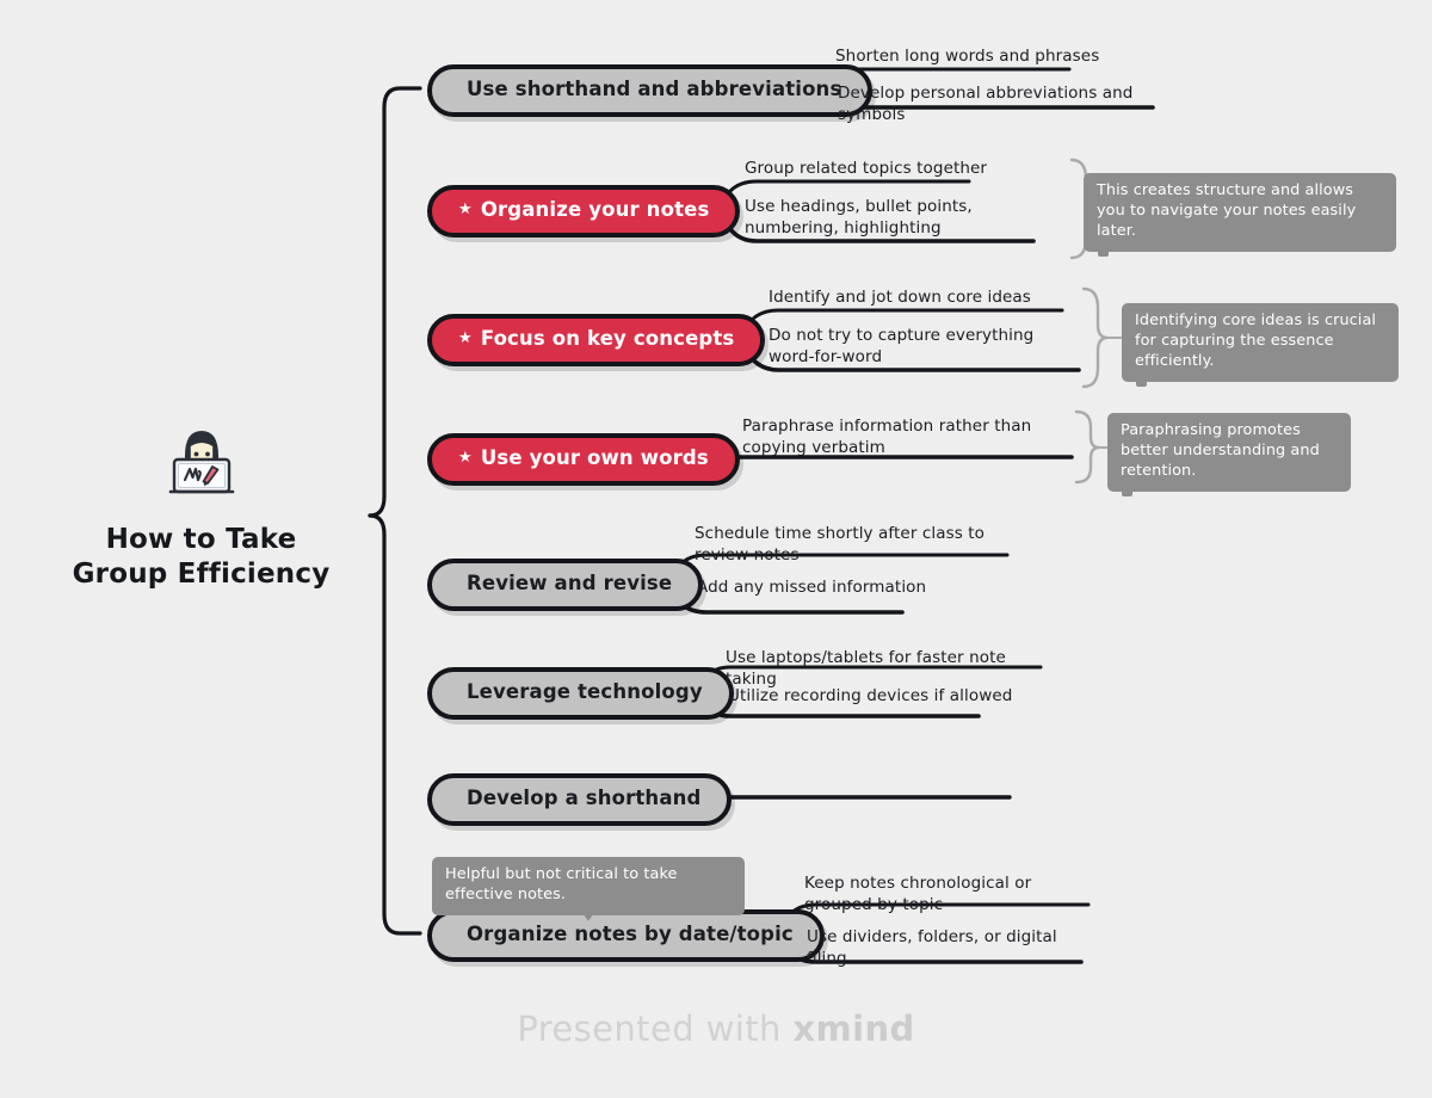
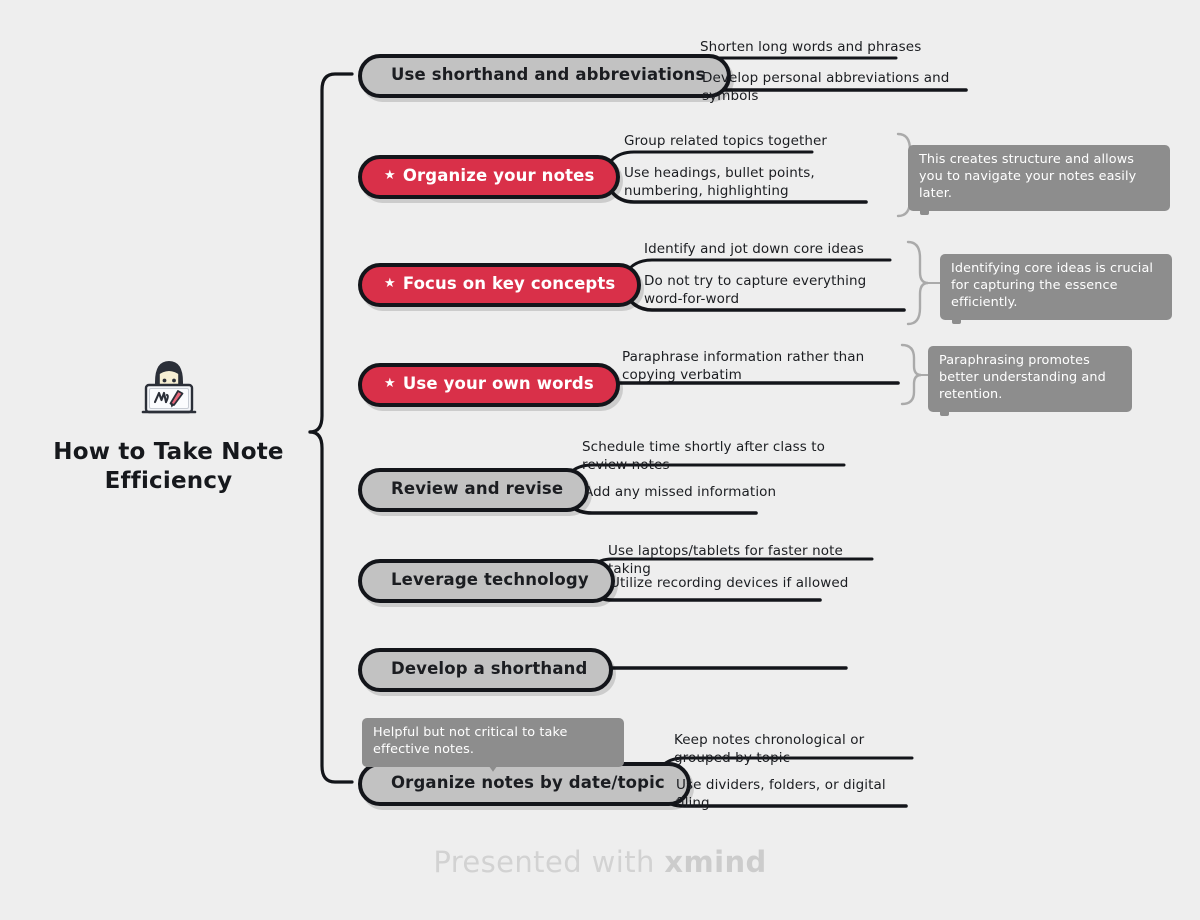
- How to Take Group Efficiency
+ How to Take Note Efficiency
  Use shorthand and abbreviations
  ★
  Organize your notes
  ★
  Focus on key concepts
  ★
  Use your own words
  Review and revise
  Leverage technology
  Develop a shorthand
  Organize notes by date/topic
  Shorten long words and phrases
  Develop personal abbreviations and symbols
  Group related topics together
  Use headings, bullet points, numbering, highlighting
  Identify and jot down core ideas
  Do not try to capture everything word-for-word
  Paraphrase information rather than copying verbatim
  Schedule time shortly after class to review notes
  Add any missed information
  Use laptops/tablets for faster note taking
  Utilize recording devices if allowed
  Keep notes chronological or grouped by topic
  Use dividers, folders, or digital filing
  This creates structure and allows you to navigate your notes easily later.
  Identifying core ideas is crucial for capturing the essence efficiently.
  Paraphrasing promotes better understanding and retention.
  Helpful but not critical to take effective notes.
  Presented with xmind
